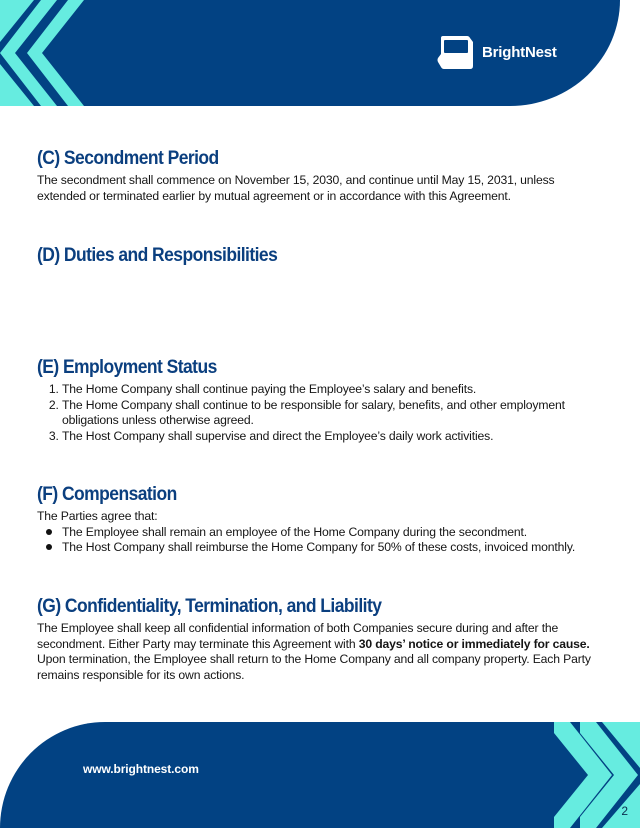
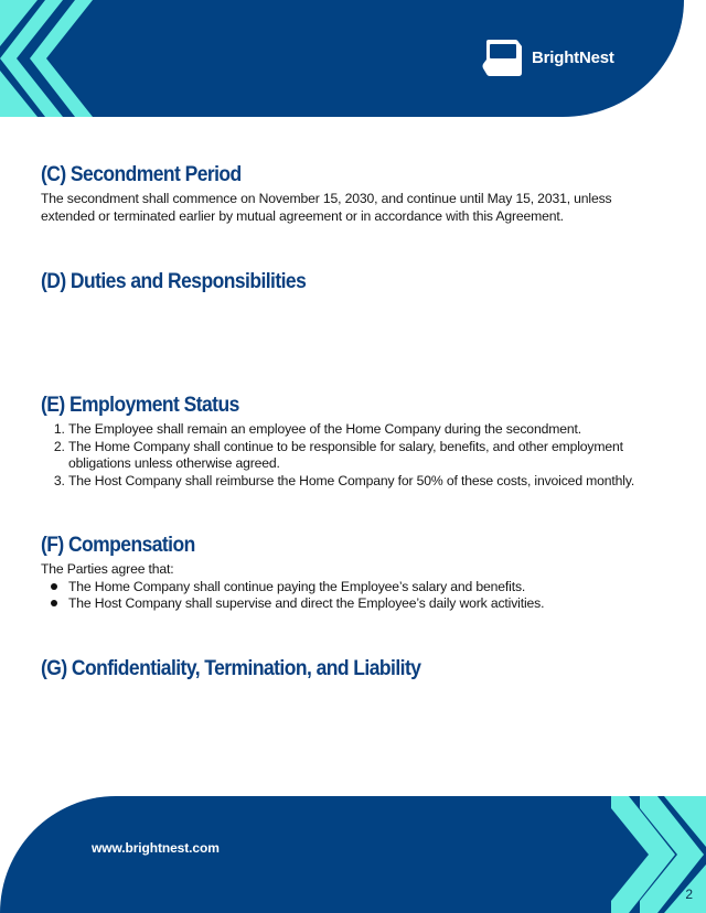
  BrightNest
  (C) Secondment Period
  The secondment shall commence on November 15, 2030, and continue until May 15, 2031, unless extended or terminated earlier by mutual agreement or in accordance with this Agreement.
  (D) Duties and Responsibilities
  (E) Employment Status
- The Home Company shall continue paying the Employee’s salary and benefits.
+ The Employee shall remain an employee of the Home Company during the secondment.
  The Home Company shall continue to be responsible for salary, benefits, and other employment obligations unless otherwise agreed.
- The Host Company shall supervise and direct the Employee’s daily work activities.
+ The Host Company shall reimburse the Home Company for 50% of these costs, invoiced monthly.
  (F) Compensation
  The Parties agree that:
- The Employee shall remain an employee of the Home Company during the secondment.
+ The Home Company shall continue paying the Employee’s salary and benefits.
- The Host Company shall reimburse the Home Company for 50% of these costs, invoiced monthly.
+ The Host Company shall supervise and direct the Employee’s daily work activities.
  (G) Confidentiality, Termination, and Liability
- The Employee shall keep all confidential information of both Companies secure during and after the secondment. Either Party may terminate this Agreement with 30 days’ notice or immediately for cause. Upon termination, the Employee shall return to the Home Company and all company property. Each Party remains responsible for its own actions.
  www.brightnest.com
  2
